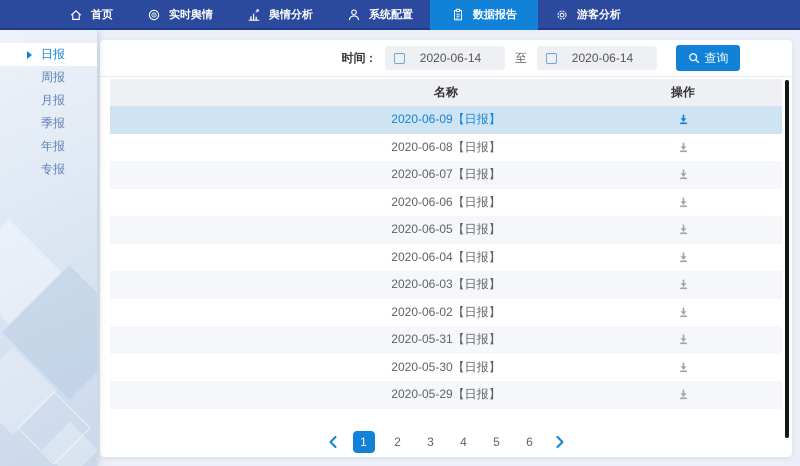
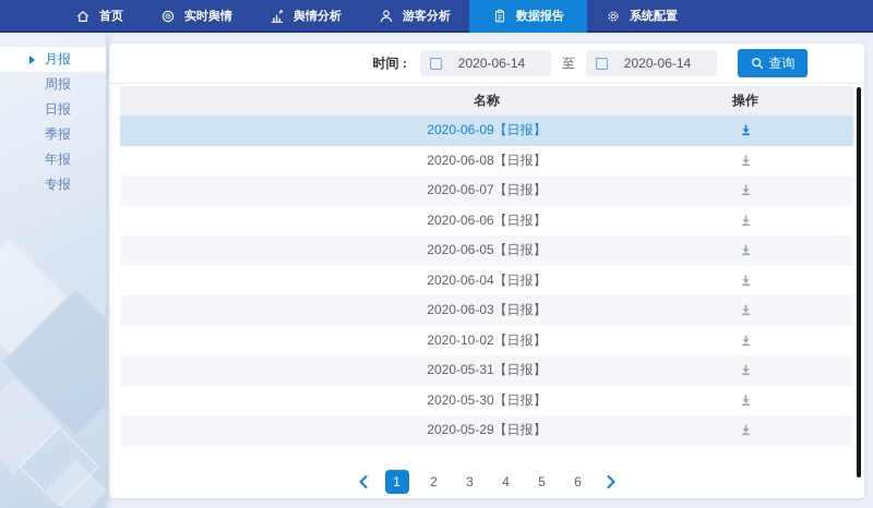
  首页
  实时舆情
  舆情分析
- 系统配置
+ 游客分析
  数据报告
- 游客分析
+ 系统配置
- 日报
+ 月报
  周报
- 月报
+ 日报
  季报
  年报
  专报
  时间 :
  2020-06-14
  至
  2020-06-14
  查询
  名称
  操作
  2020-06-09【日报】
  2020-06-08【日报】
  2020-06-07【日报】
  2020-06-06【日报】
  2020-06-05【日报】
  2020-06-04【日报】
  2020-06-03【日报】
- 2020-06-02【日报】
+ 2020-10-02【日报】
  2020-05-31【日报】
  2020-05-30【日报】
  2020-05-29【日报】
  1
  2
  3
  4
  5
  6
